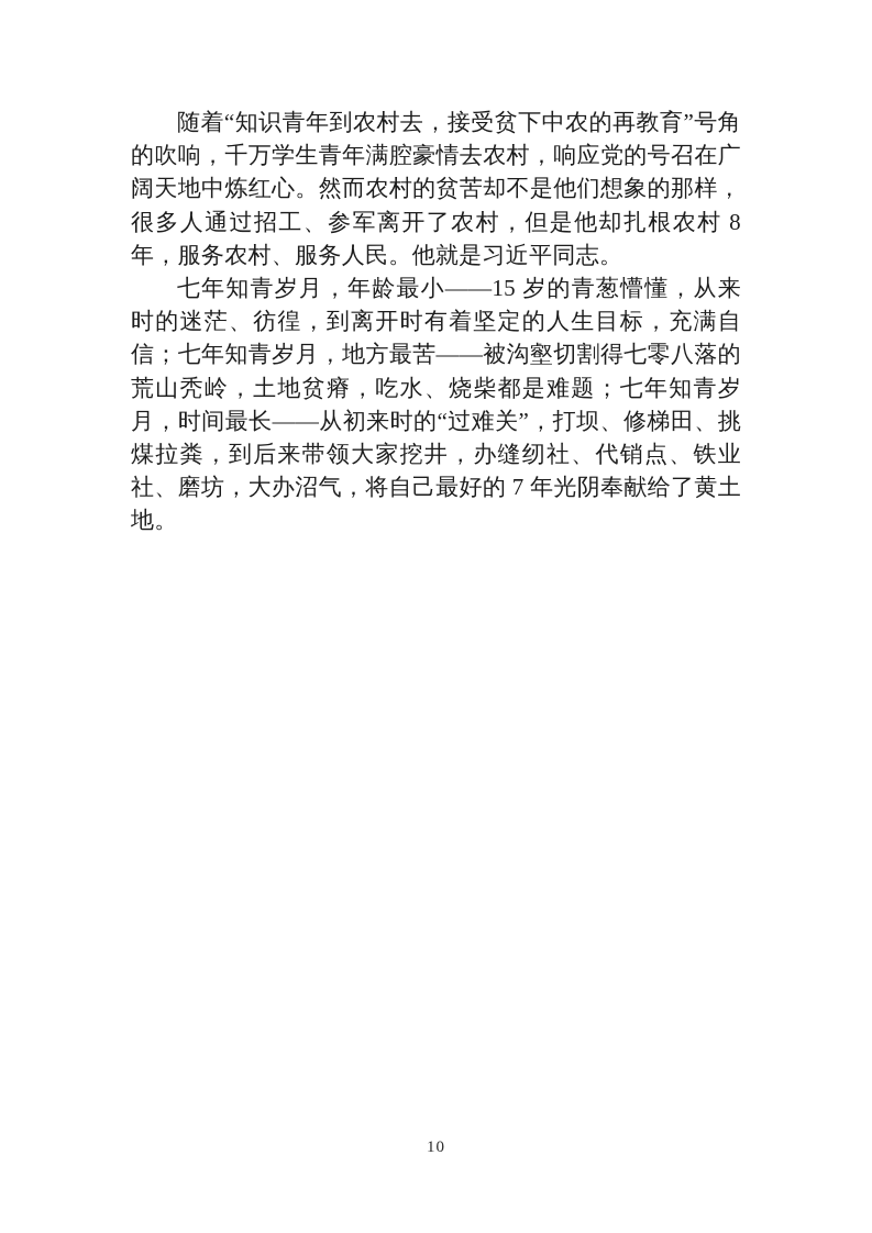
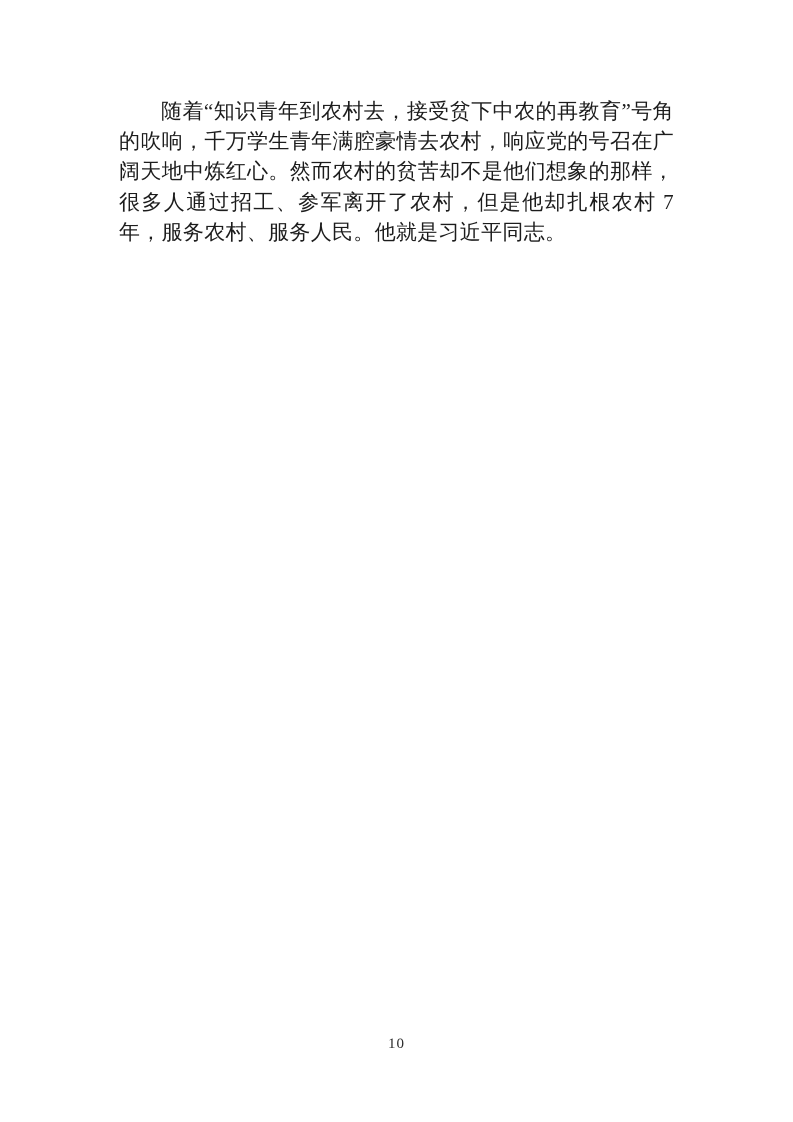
- 随着“知识青年到农村去，接受贫下中农的再教育”号角的吹响，千万学生青年满腔豪情去农村，响应党的号召在广阔天地中炼红心。然而农村的贫苦却不是他们想象的那样，很多人通过招工、参军离开了农村，但是他却扎根农村 8 年，服务农村、服务人民。他就是习近平同志。
+ 随着“知识青年到农村去，接受贫下中农的再教育”号角的吹响，千万学生青年满腔豪情去农村，响应党的号召在广阔天地中炼红心。然而农村的贫苦却不是他们想象的那样，很多人通过招工、参军离开了农村，但是他却扎根农村 7 年，服务农村、服务人民。他就是习近平同志。
- 七年知青岁月，年龄最小——15 岁的青葱懵懂，从来时的迷茫、彷徨，到离开时有着坚定的人生目标，充满自信；七年知青岁月，地方最苦——被沟壑切割得七零八落的荒山秃岭，土地贫瘠，吃水、烧柴都是难题；七年知青岁月，时间最长——从初来时的“过难关”，打坝、修梯田、挑煤拉粪，到后来带领大家挖井，办缝纫社、代销点、铁业社、磨坊，大办沼气，将自己最好的 7 年光阴奉献给了黄土地。
  10
